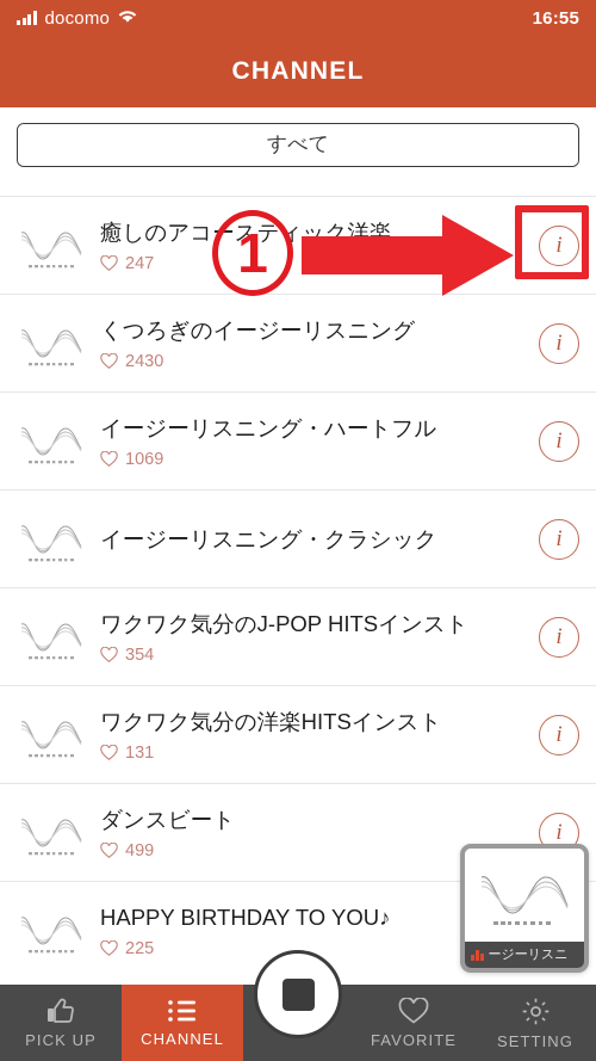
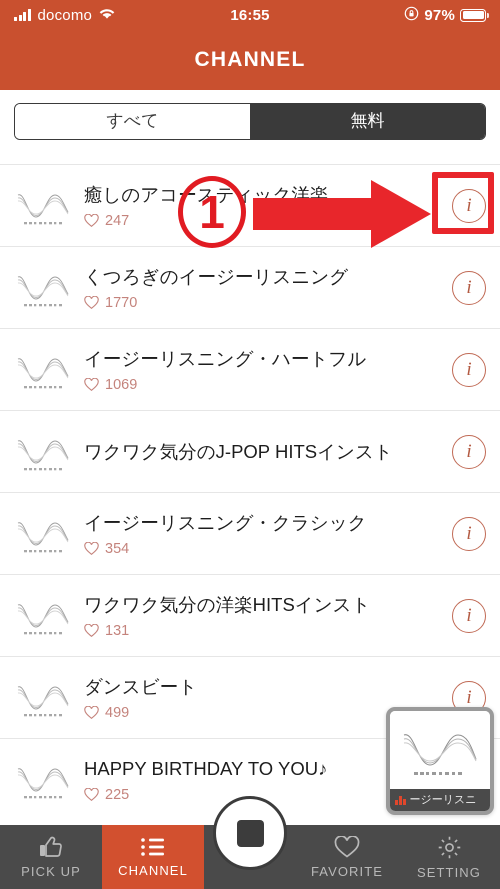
  docomo
  16:55
+ 97%
  CHANNEL
  すべて
+ 無料
  癒しのアコースティック洋楽
  247
  i
  くつろぎのイージーリスニング
- 2430
+ 1770
  i
  イージーリスニング・ハートフル
  1069
  i
- イージーリスニング・クラシック
+ ワクワク気分のJ-POP HITSインスト
  i
- ワクワク気分のJ-POP HITSインスト
+ イージーリスニング・クラシック
  354
  i
  ワクワク気分の洋楽HITSインスト
  131
  i
  ダンスビート
  499
  i
  HAPPY BIRTHDAY TO YOU♪
  225
  1
  ージーリスニ
  PICK UP
  CHANNEL
  FAVORITE
  SETTING
